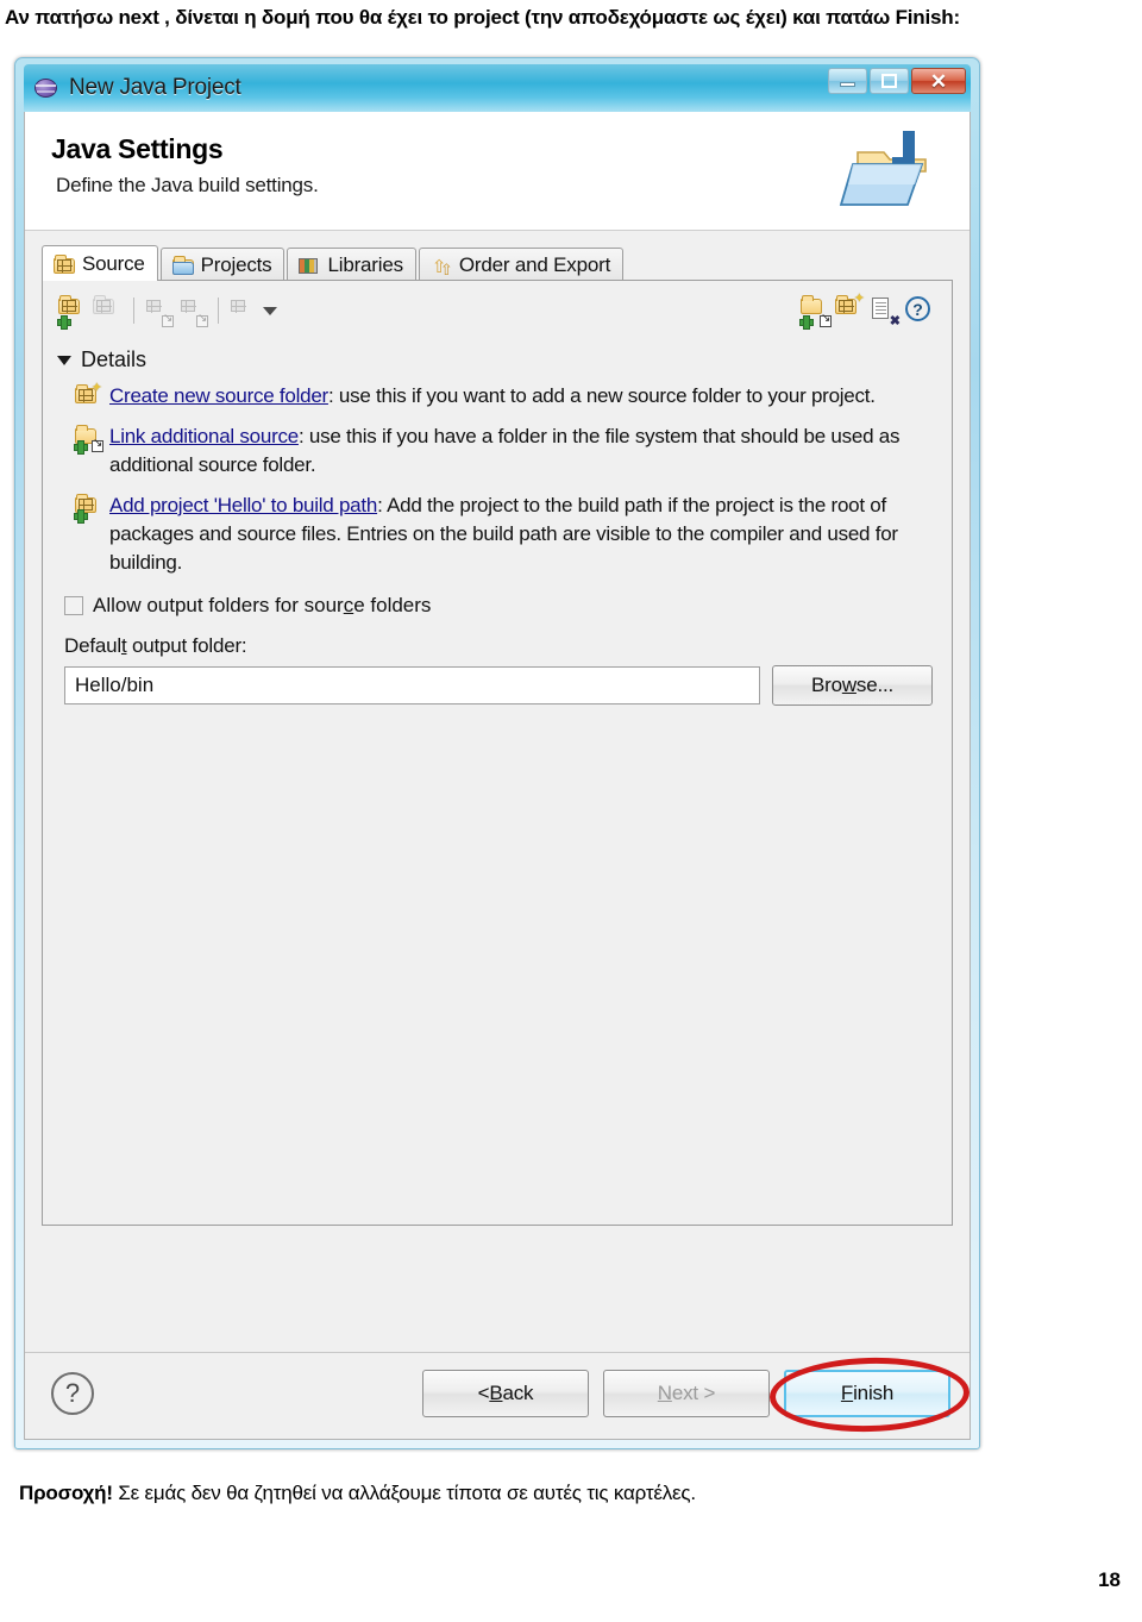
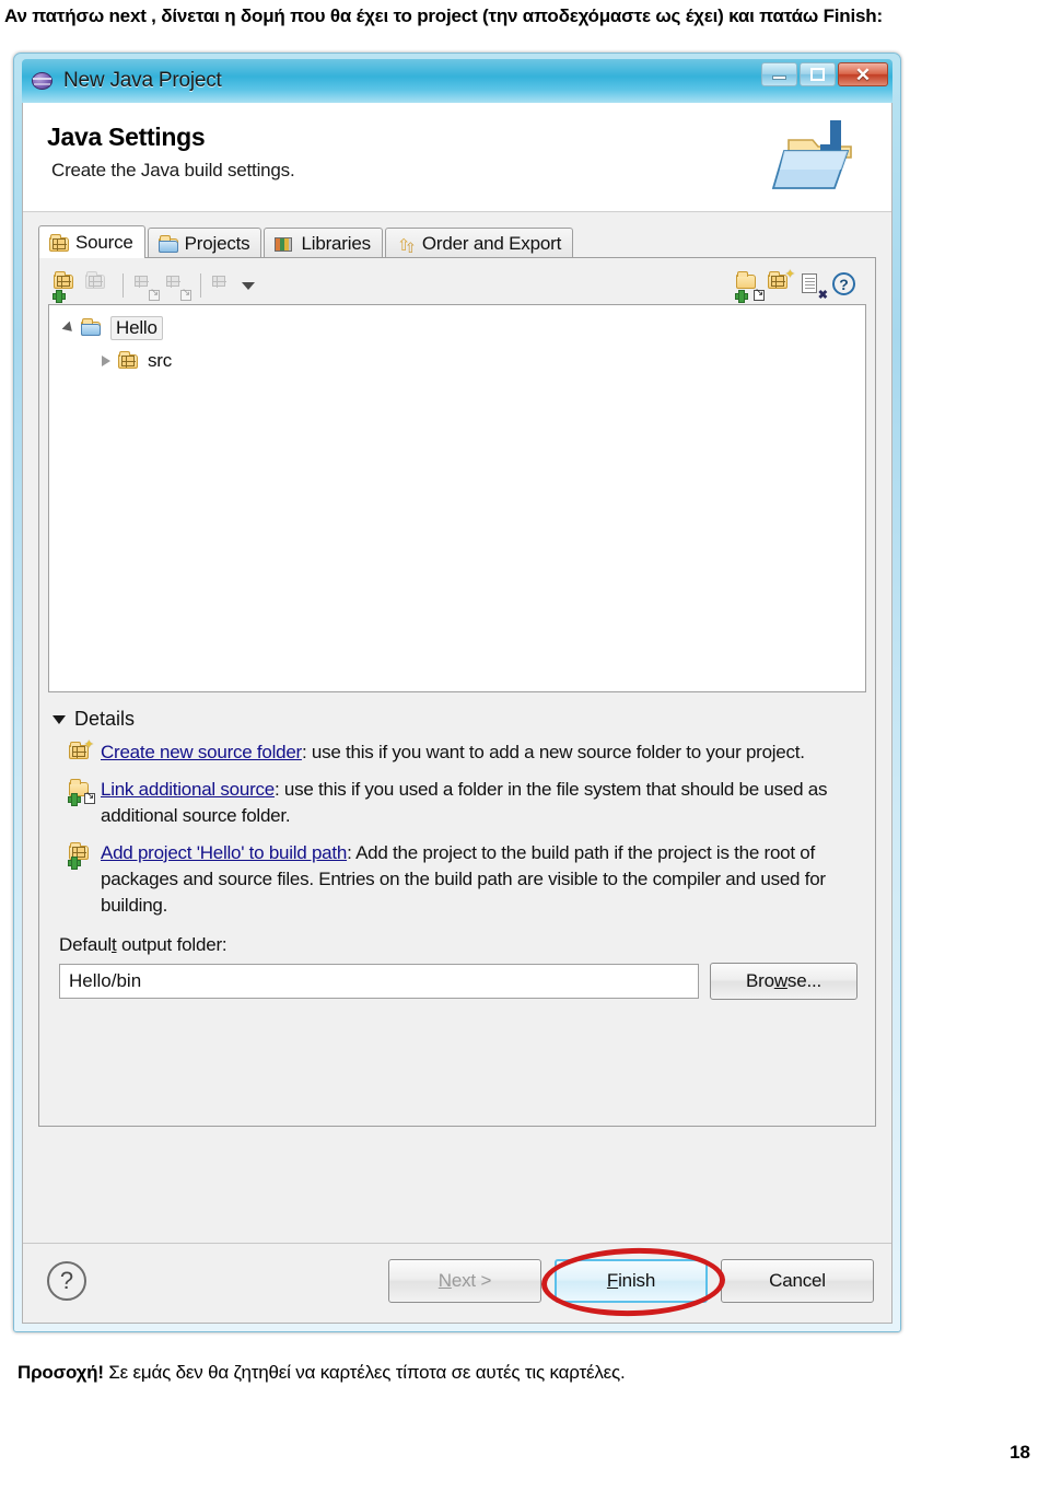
  Αν πατήσω next , δίνεται η δομή που θα έχει το project (την αποδεχόμαστε ως έχει) και πατάω Finish:
  New Java Project
  ✕
  Java Settings
- Define the Java build settings.
+ Create the Java build settings.
  Source
  Projects
  Libraries
  ⇧
  ⇧
  Order and Export
  ✦
  ✖
  ?
+ Hello
+ src
  Details
  ✦
  Create new source folder: use this if you want to add a new source folder to your project.
- Link additional source: use this if you have a folder in the file system that should be used as additional source folder.
+ Link additional source: use this if you used a folder in the file system that should be used as additional source folder.
  Add project 'Hello' to build path: Add the project to the build path if the project is the root of packages and source files. Entries on the build path are visible to the compiler and used for building.
- Allow output folders for source folders
  Default output folder:
  Hello/bin
  Bro
  w
  se...
  ?
- <
- B
- ack
  N
  ext >
  F
  inish
+ Cancel
- Προσοχή! Σε εμάς δεν θα ζητηθεί να αλλάξουμε τίποτα σε αυτές τις καρτέλες.
+ Προσοχή! Σε εμάς δεν θα ζητηθεί να καρτέλες τίποτα σε αυτές τις καρτέλες.
  18
